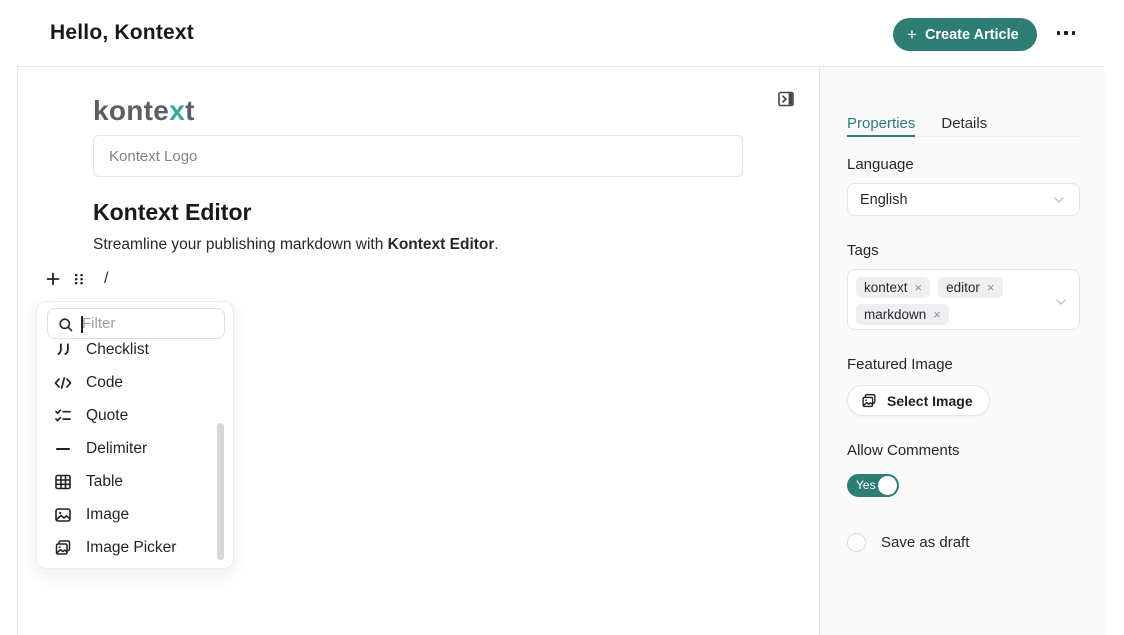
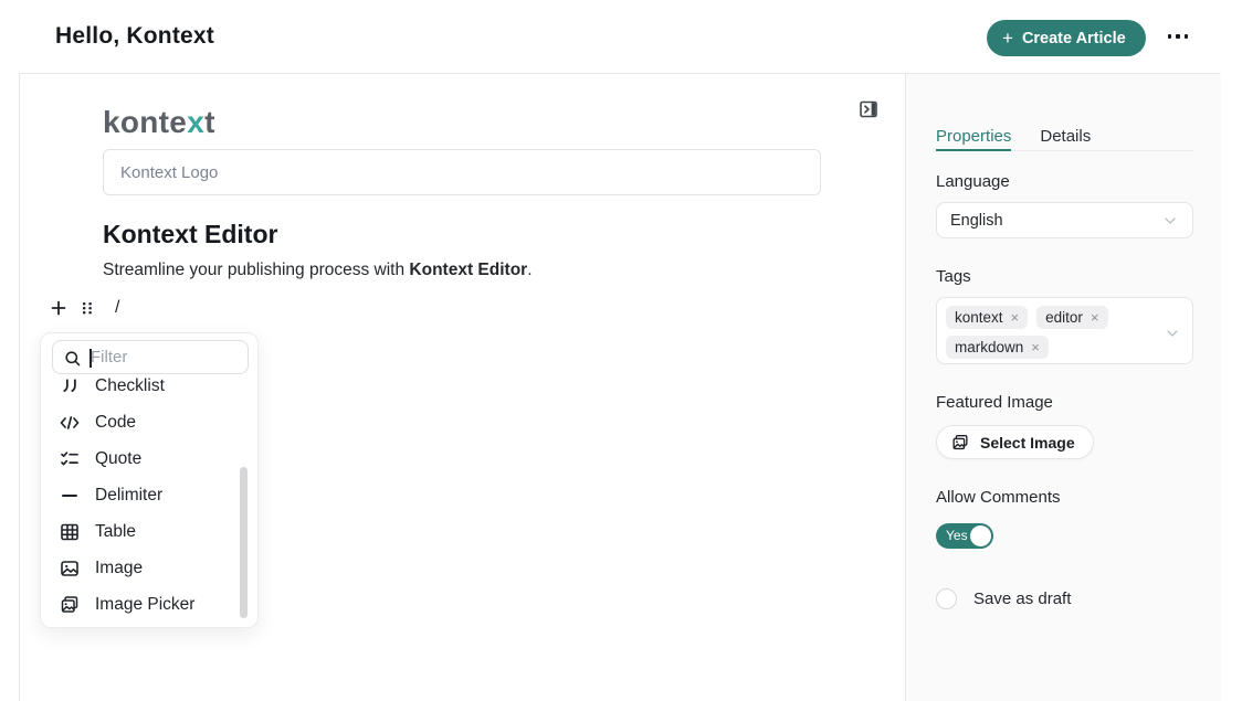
  Hello, Kontext
  +
  Create Article
  kontext
  Kontext Logo
  Kontext Editor
- Streamline your publishing markdown with Kontext Editor.
+ Streamline your publishing process with Kontext Editor.
  /
  Filter
  Checklist
  Code
  Quote
  Delimiter
  Table
  Image
  Image Picker
  Properties
  Details
  Language
  English
  Tags
  kontext
  ×
  editor
  ×
  markdown
  ×
  Featured Image
  Select Image
  Allow Comments
  Yes
  Save as draft
